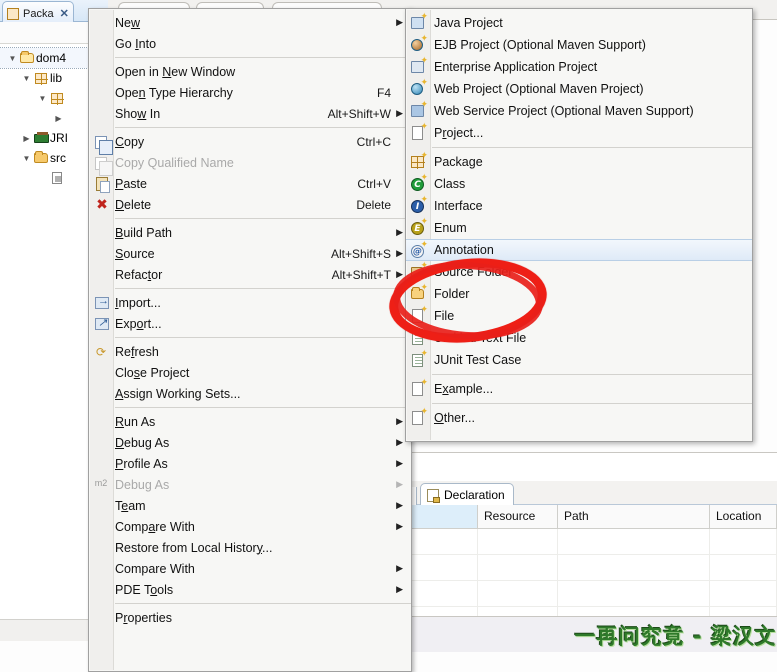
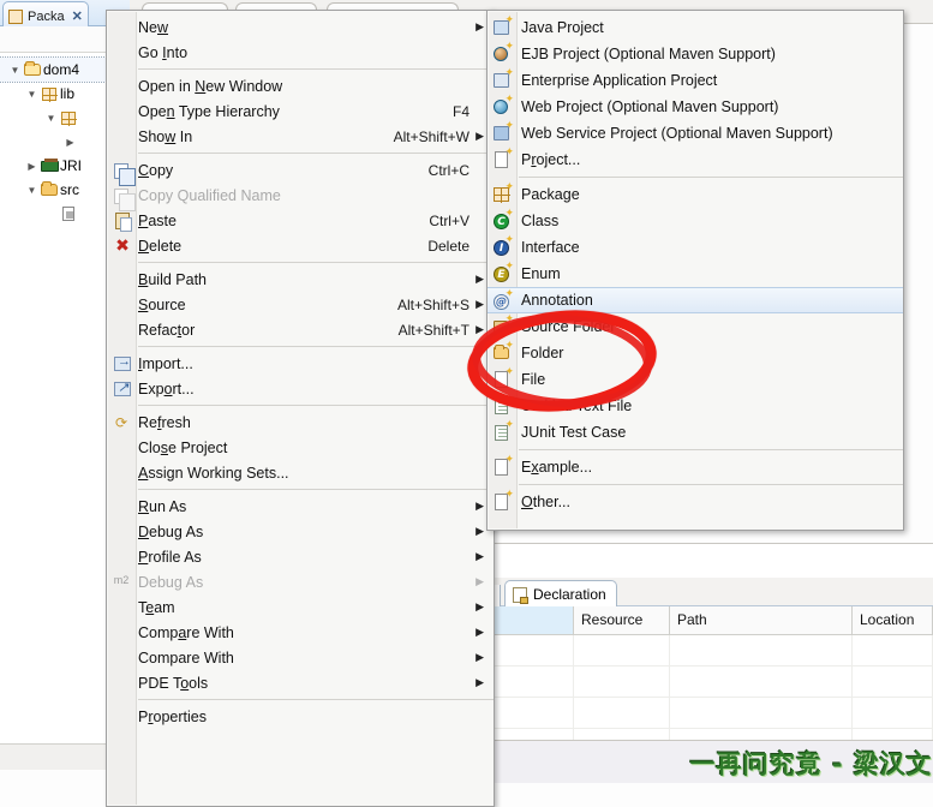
  Packa
  ✕
  ▼
  dom4
  ▼
  lib
  ▼
  ▶
  ▶
  JRI
  ▼
  src
  Declaration
  Resource
  Path
  Location
  一再问究竟 - 梁汉文
  New
  ▶
  Go Into
  Open in New Window
  Open Type Hierarchy
  F4
  Show In
  Alt+Shift+W
  ▶
  Copy
  Ctrl+C
  Copy Qualified Name
  Paste
  Ctrl+V
  ✖
  Delete
  Delete
  Build Path
  ▶
  Source
  Alt+Shift+S
  ▶
  Refactor
  Alt+Shift+T
  ▶
  Import...
  Export...
  ⟳
  Refresh
  Close Project
  Assign Working Sets...
  Run As
  ▶
  Debug As
  ▶
  Profile As
  ▶
  m2
  Debug As
  ▶
  Team
  ▶
  Compare With
  ▶
- Restore from Local History...
  Compare With
  ▶
  PDE Tools
  ▶
  Properties
  ✦
  Java Project
  ✦
  EJB Project (Optional Maven Support)
  ✦
  Enterprise Application Project
  ✦
- Web Project (Optional Maven Project)
+ Web Project (Optional Maven Support)
  ✦
  Web Service Project (Optional Maven Support)
  ✦
  Project...
  ✦
  Package
  C
  ✦
  Class
  I
  ✦
  Interface
  E
  ✦
  Enum
  @
  ✦
  Annotation
  ✦
  Source Folder
  ✦
  Folder
  ✦
  File
  Untitled Text File
  ✦
  JUnit Test Case
  ✦
  Example...
  ✦
  Other...
